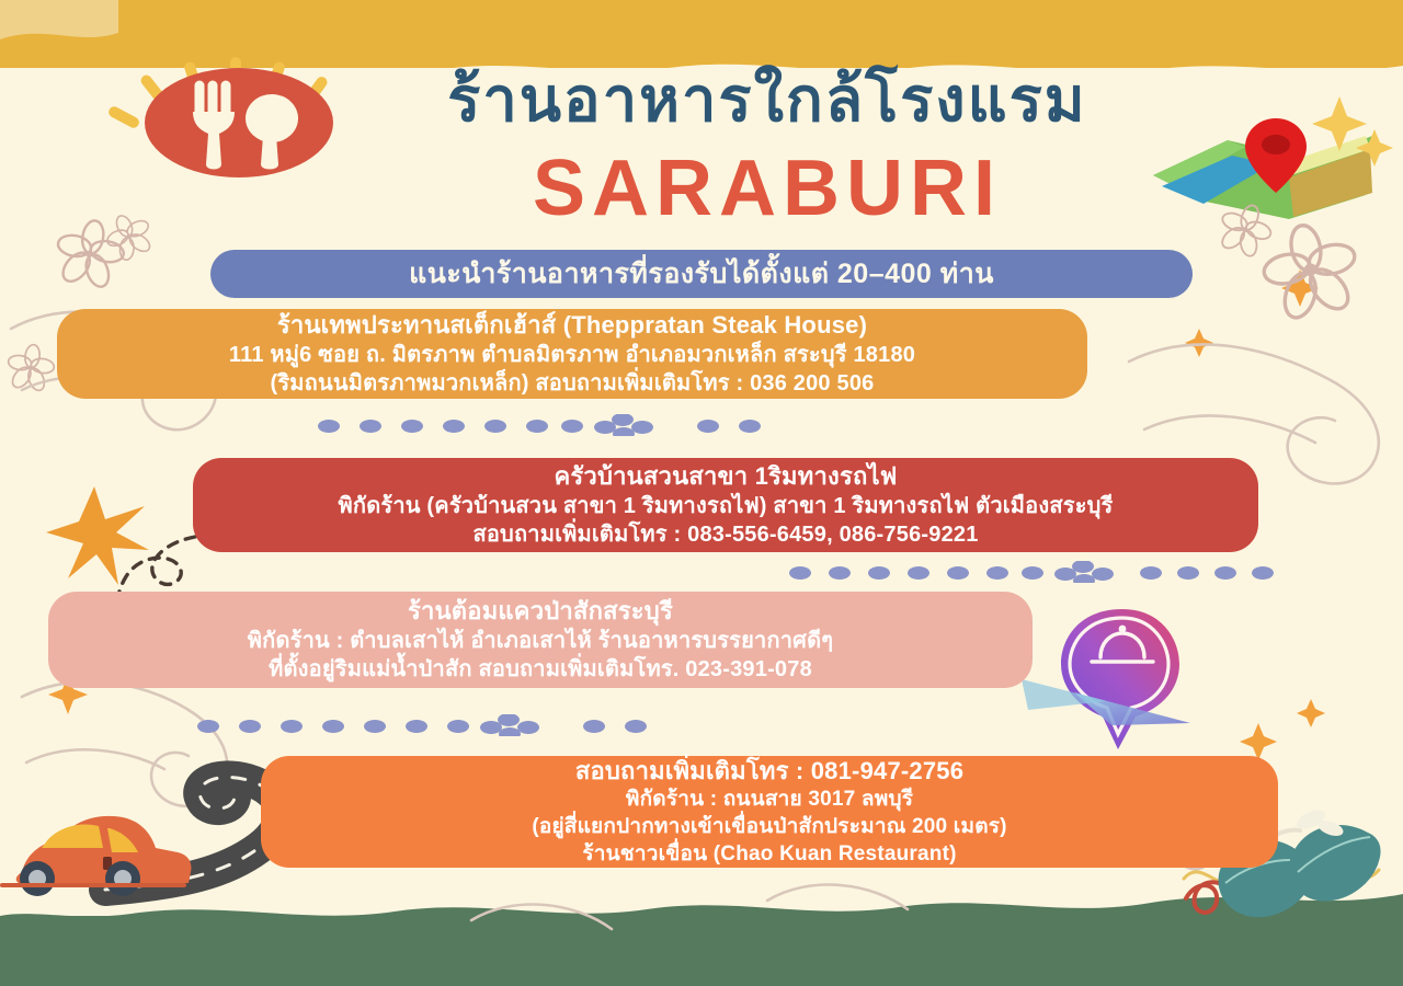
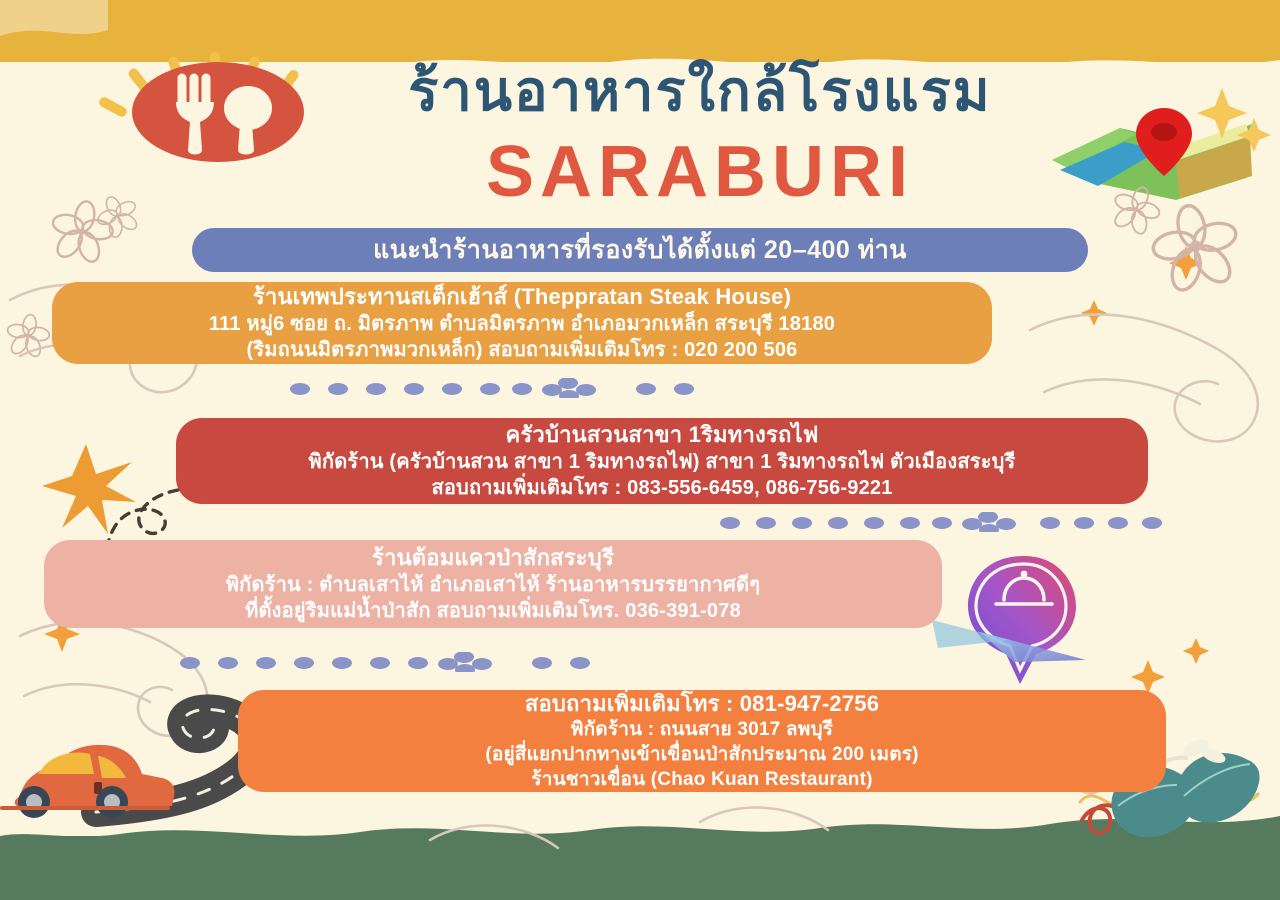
  ร้านอาหารใกล้โรงแรม
  SARABURI
  แนะนำร้านอาหารที่รองรับได้ตั้งแต่ 20–400 ท่าน
  ร้านเทพประทานสเต็กเฮ้าส์ (Theppratan Steak House)
  111 หมู่6 ซอย ถ. มิตรภาพ ตำบลมิตรภาพ อำเภอมวกเหล็ก สระบุรี 18180
- (ริมถนนมิตรภาพมวกเหล็ก) สอบถามเพิ่มเติมโทร : 036 200 506
+ (ริมถนนมิตรภาพมวกเหล็ก) สอบถามเพิ่มเติมโทร : 020 200 506
  ครัวบ้านสวนสาขา 1ริมทางรถไฟ
  พิกัดร้าน (ครัวบ้านสวน สาขา 1 ริมทางรถไฟ) สาขา 1 ริมทางรถไฟ ตัวเมืองสระบุรี
  สอบถามเพิ่มเติมโทร : 083-556-6459, 086-756-9221
  ร้านต้อมแควป่าสักสระบุรี
  พิกัดร้าน : ตำบลเสาไห้ อำเภอเสาไห้ ร้านอาหารบรรยากาศดีๆ
- ที่ตั้งอยู่ริมแม่น้ำป่าสัก สอบถามเพิ่มเติมโทร. 023-391-078
+ ที่ตั้งอยู่ริมแม่น้ำป่าสัก สอบถามเพิ่มเติมโทร. 036-391-078
  สอบถามเพิ่มเติมโทร : 081-947-2756
  พิกัดร้าน : ถนนสาย 3017 ลพบุรี
  (อยู่สี่แยกปากทางเข้าเขื่อนป่าสักประมาณ 200 เมตร)
  ร้านชาวเขื่อน (Chao Kuan Restaurant)
